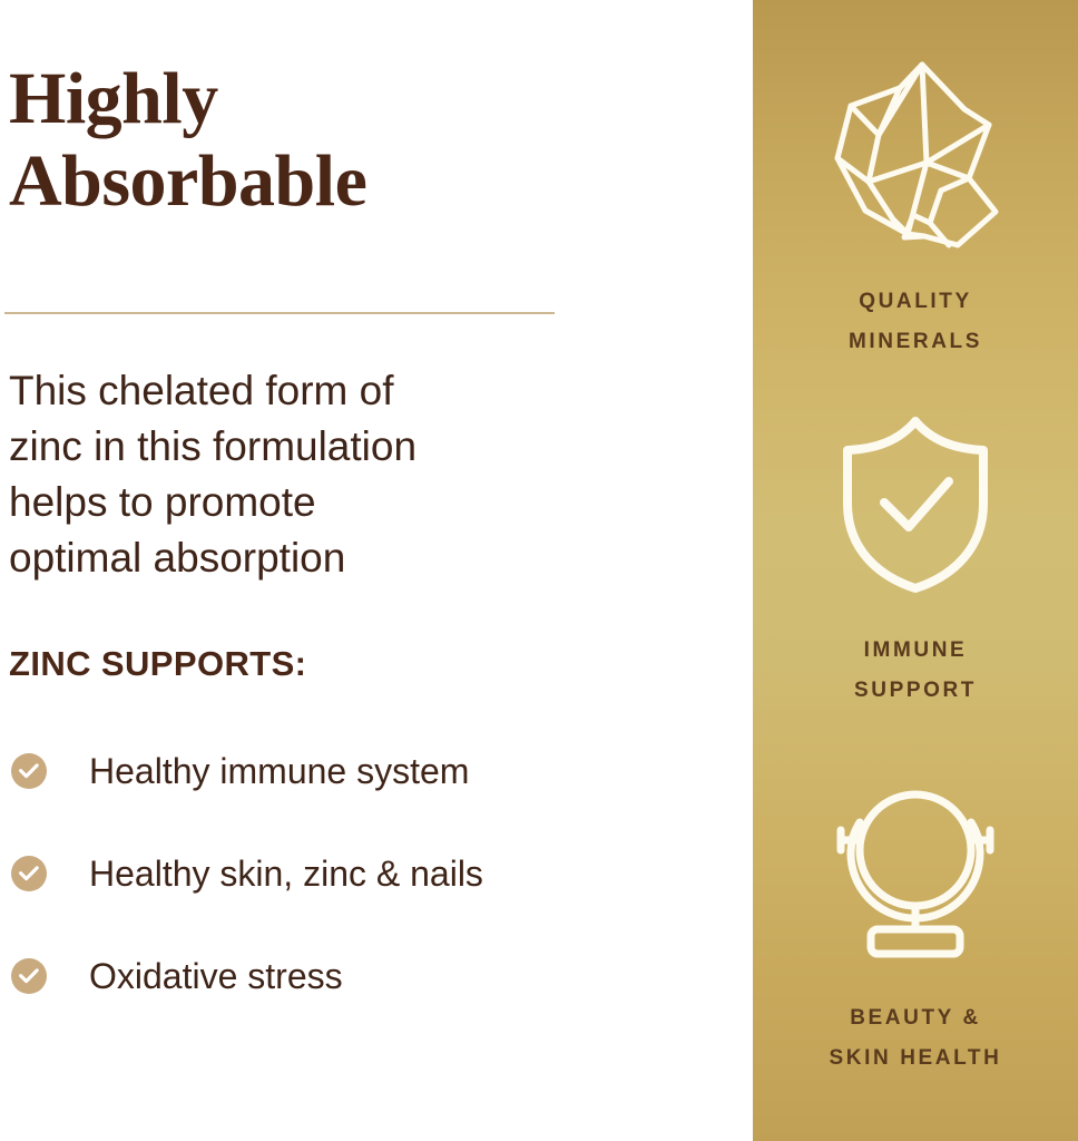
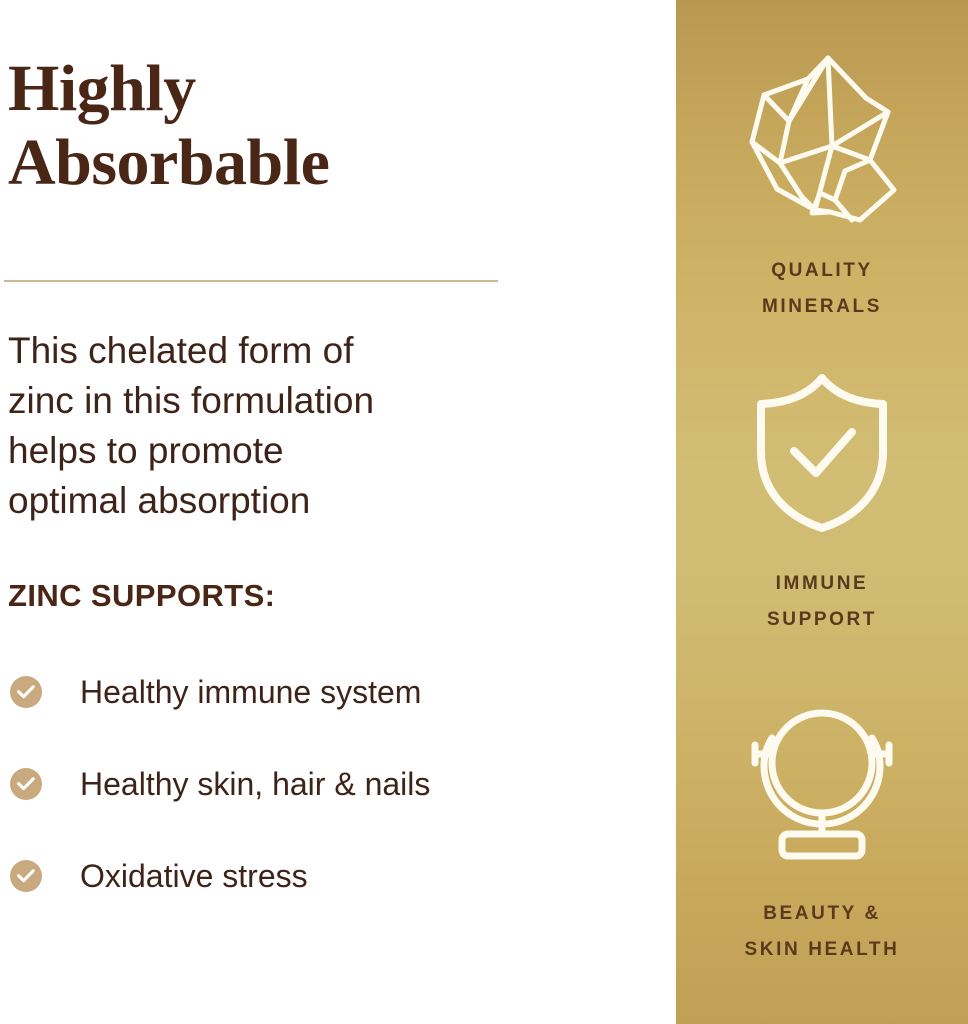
  Highly
  Absorbable
  This chelated form of
  zinc in this formulation
  helps to promote
  optimal absorption
  ZINC SUPPORTS:
  Healthy immune system
- Healthy skin, zinc & nails
+ Healthy skin, hair & nails
  Oxidative stress
  QUALITY
  MINERALS
  IMMUNE
  SUPPORT
  BEAUTY &
  SKIN HEALTH
